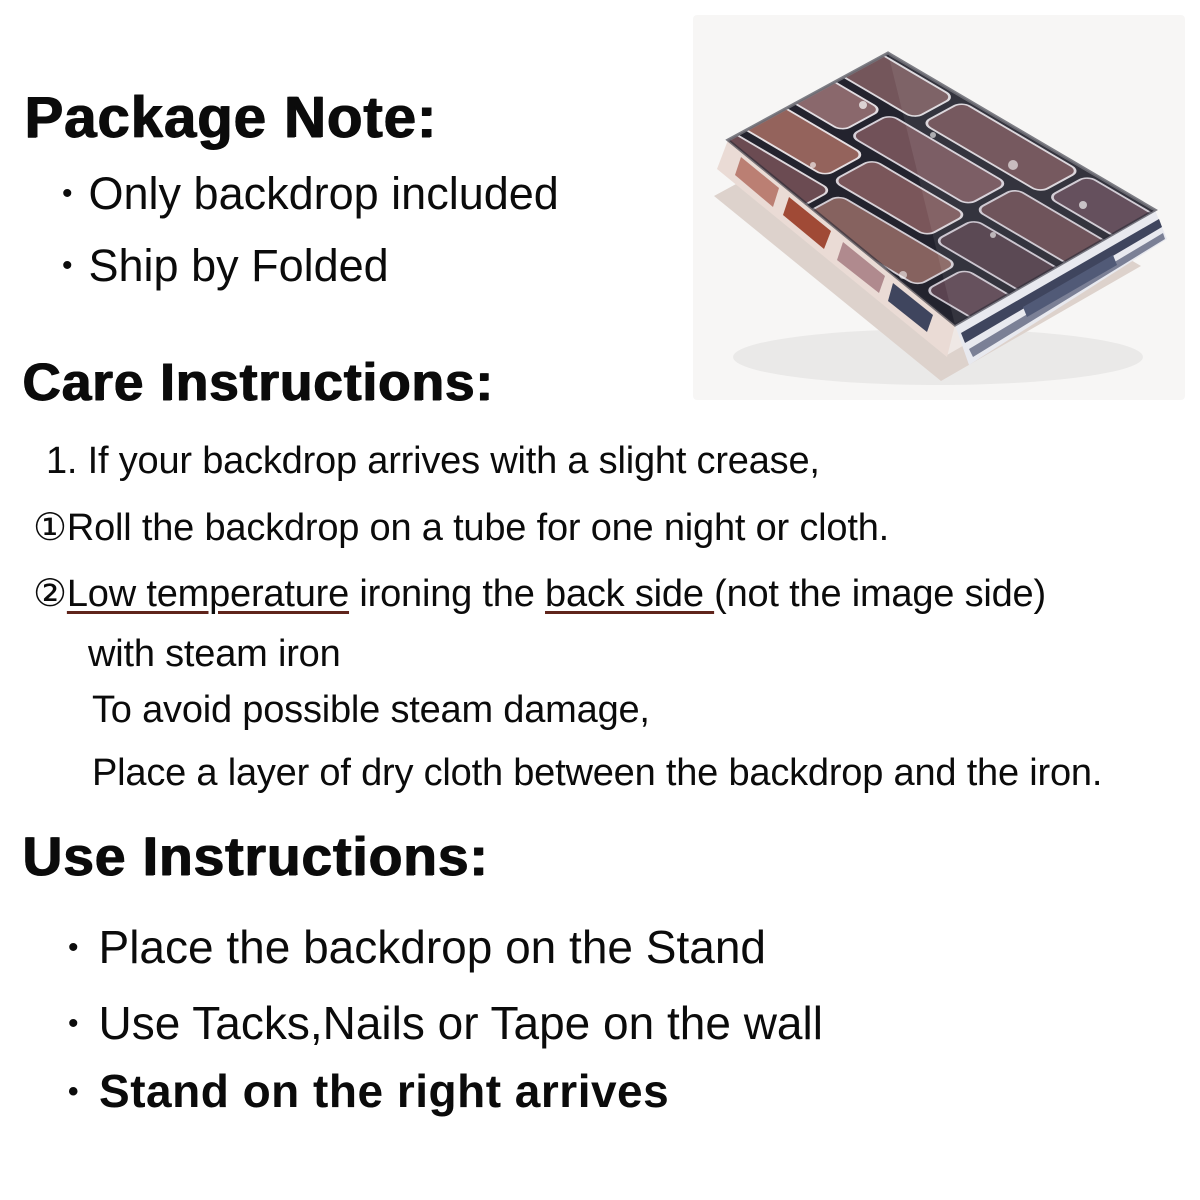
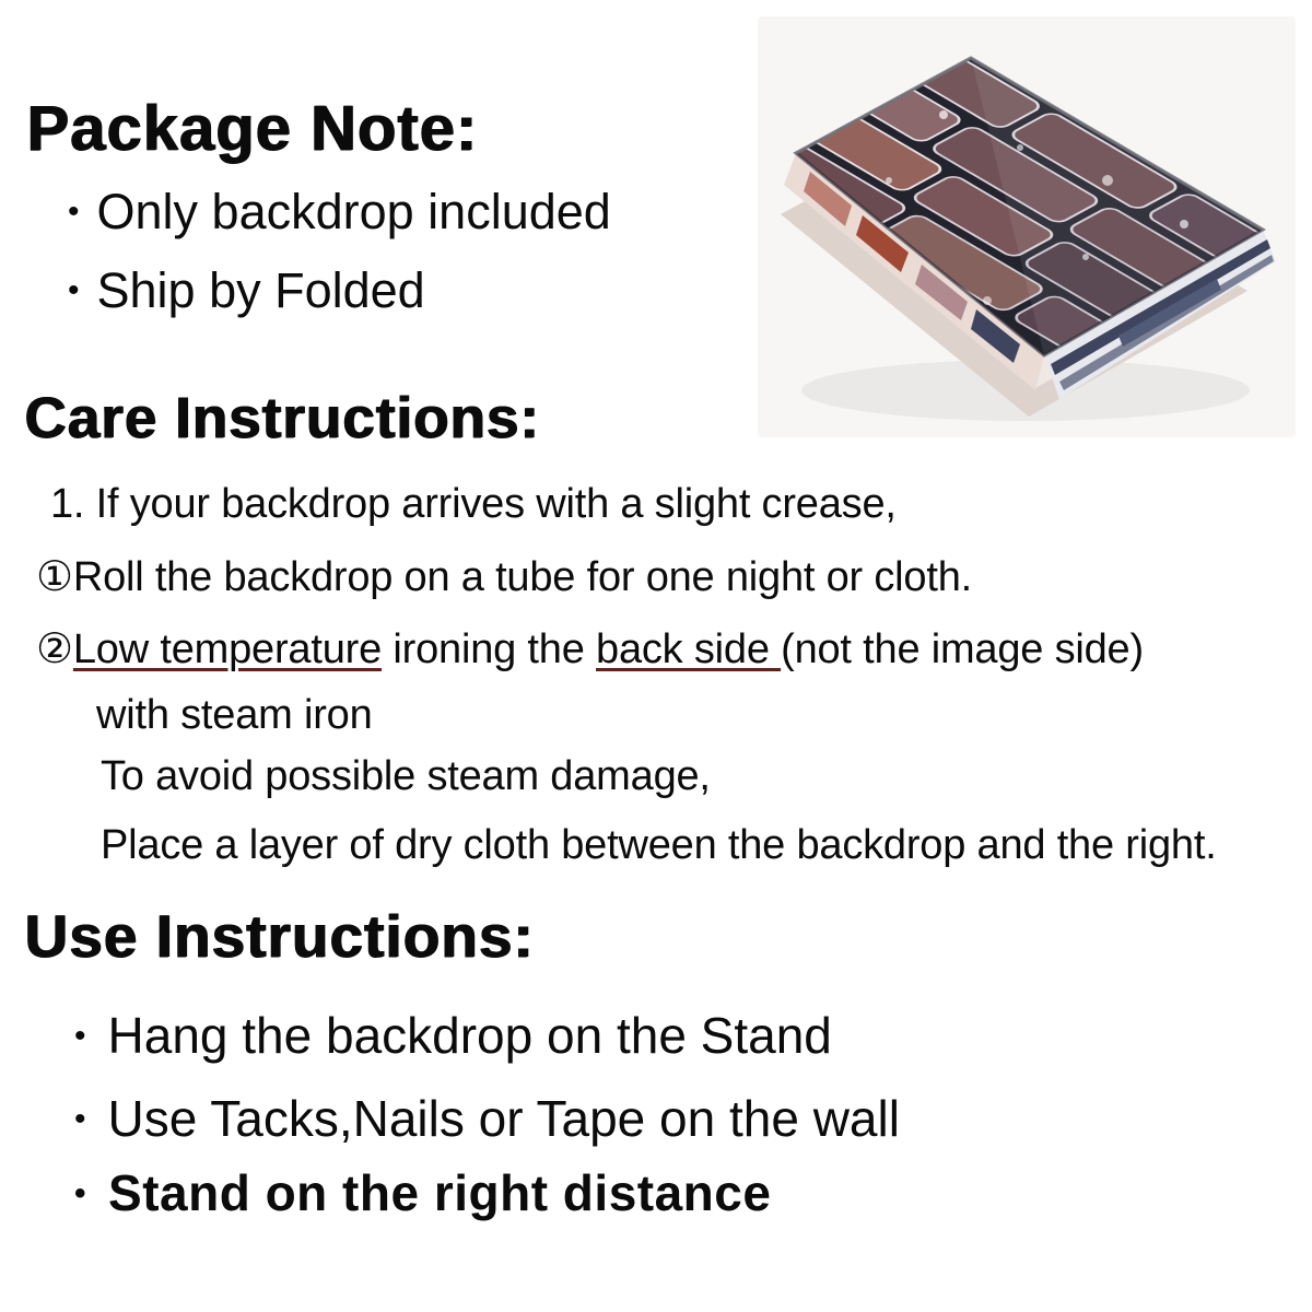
  Package Note:
  • Only backdrop included
  • Ship by Folded
  Care Instructions:
  1. If your backdrop arrives with a slight crease,
  ①Roll the backdrop on a tube for one night or cloth.
  ②Low temperature ironing the back side (not the image side)
  with steam iron
  To avoid possible steam damage,
- Place a layer of dry cloth between the backdrop and the iron.
+ Place a layer of dry cloth between the backdrop and the right.
  Use Instructions:
- • Place the backdrop on the Stand
+ • Hang the backdrop on the Stand
  • Use Tacks,Nails or Tape on the wall
- • Stand on the right arrives
+ • Stand on the right distance
